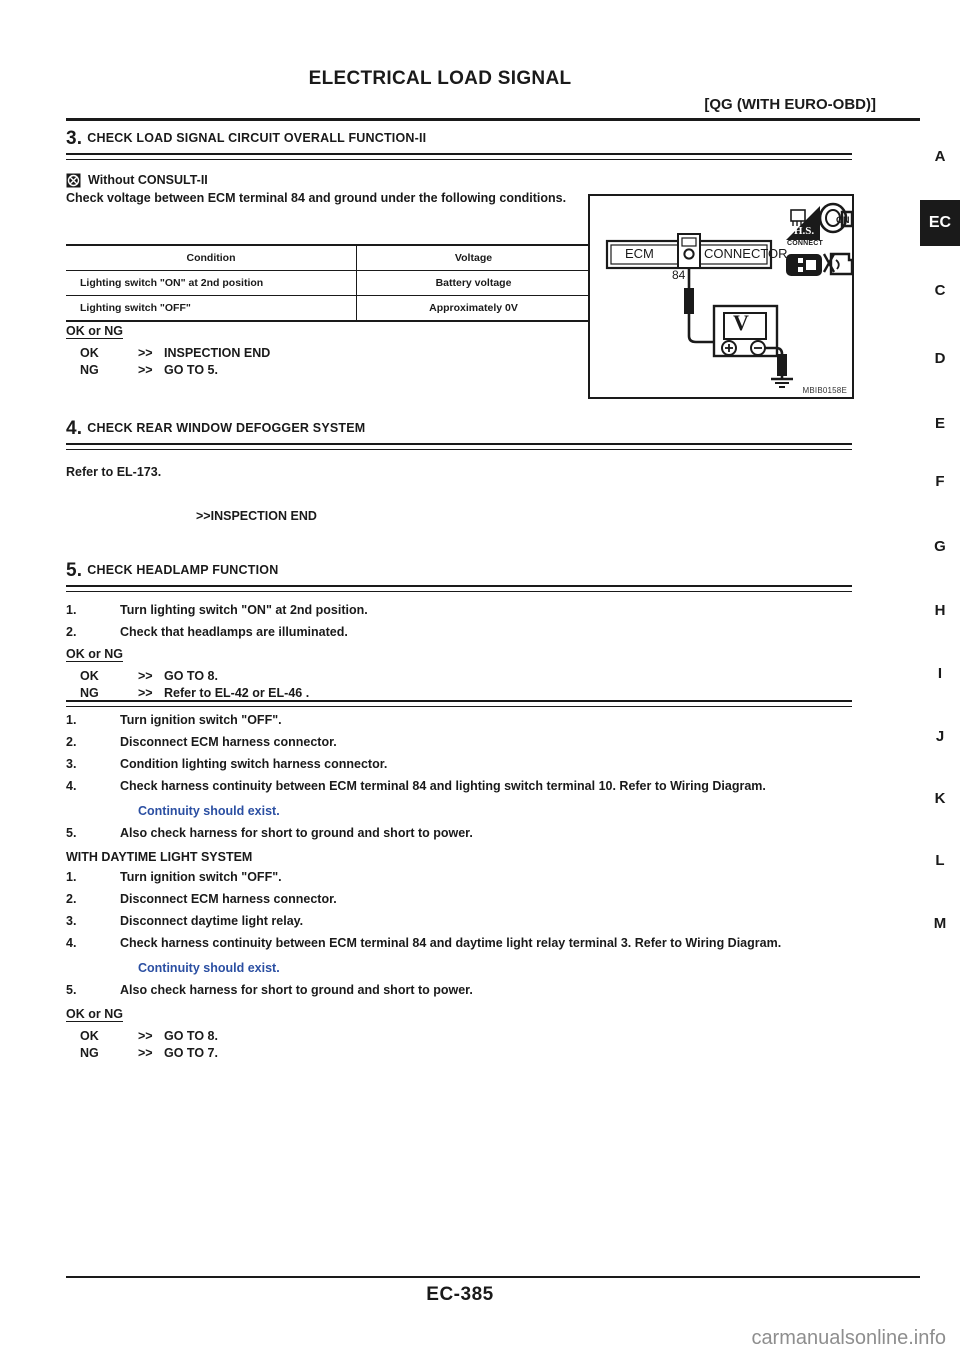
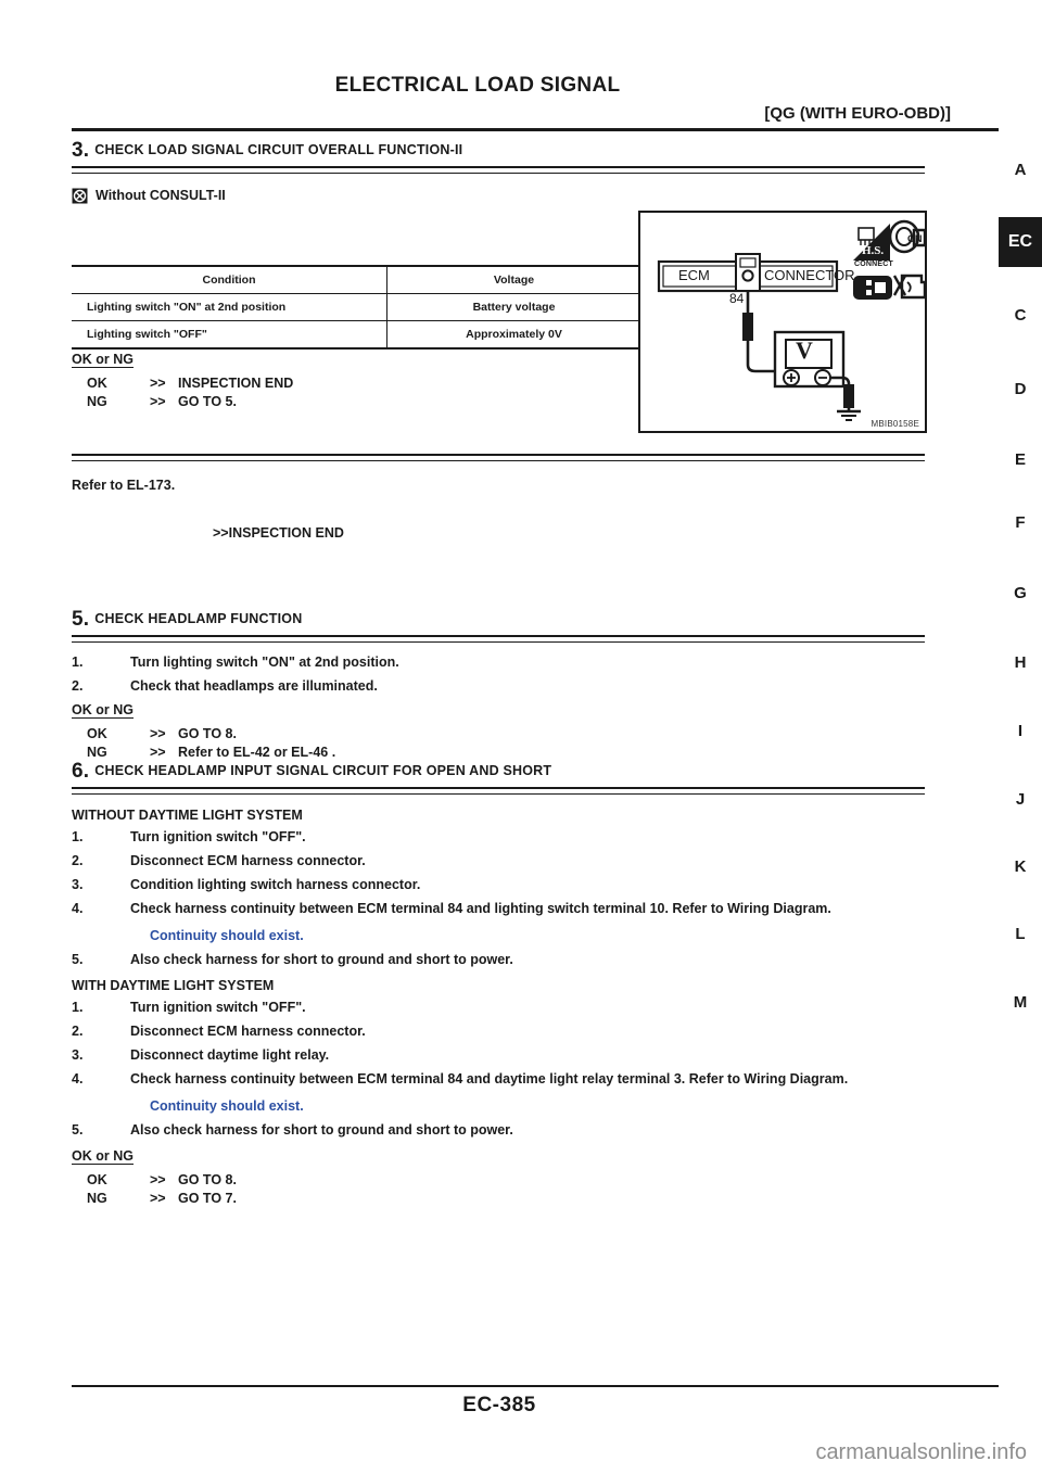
  ELECTRICAL LOAD SIGNAL
  [QG (WITH EURO-OBD)]
  A
  EC
  C
  D
  E
  F
  G
  H
  I
  J
  K
  L
  M
  3. CHECK LOAD SIGNAL CIRCUIT OVERALL FUNCTION-II
  Without CONSULT-II
- Check voltage between ECM terminal 84 and ground under the following conditions.
  Condition	Voltage
  Lighting switch "ON" at 2nd position	Battery voltage
  Lighting switch "OFF"	Approximately 0V
  OK or NG
  OK >> INSPECTION END
  NG >> GO TO 5.
  ECM
  CONNECTOR
  84
  V
  H.S.
  ON
  MBIB0158E
- 4. CHECK REAR WINDOW DEFOGGER SYSTEM
  Refer to EL-173.
  >>INSPECTION END
  5. CHECK HEADLAMP FUNCTION
  1.
  Turn lighting switch "ON" at 2nd position.
  2.
  Check that headlamps are illuminated.
  OK or NG
  OK >> GO TO 8.
  NG >> Refer to EL-42 or EL-46 .
+ 6. CHECK HEADLAMP INPUT SIGNAL CIRCUIT FOR OPEN AND SHORT
+ WITHOUT DAYTIME LIGHT SYSTEM
  1.
  Turn ignition switch "OFF".
  2.
  Disconnect ECM harness connector.
  3.
  Condition lighting switch harness connector.
  4.
  Check harness continuity between ECM terminal 84 and lighting switch terminal 10. Refer to Wiring Diagram.
  Continuity should exist.
  5.
  Also check harness for short to ground and short to power.
  WITH DAYTIME LIGHT SYSTEM
  1.
  Turn ignition switch "OFF".
  2.
  Disconnect ECM harness connector.
  3.
  Disconnect daytime light relay.
  4.
  Check harness continuity between ECM terminal 84 and daytime light relay terminal 3. Refer to Wiring Diagram.
  Continuity should exist.
  5.
  Also check harness for short to ground and short to power.
  OK or NG
  OK >> GO TO 8.
  NG >> GO TO 7.
  EC-385
  carmanualsonline.info
